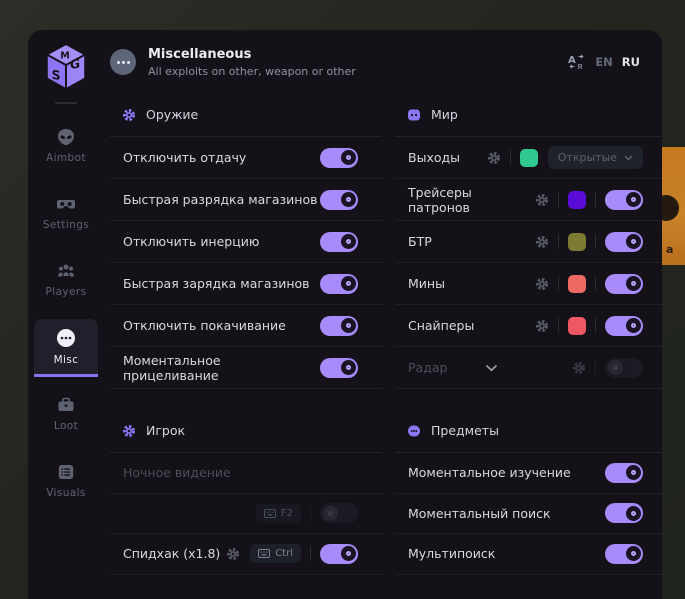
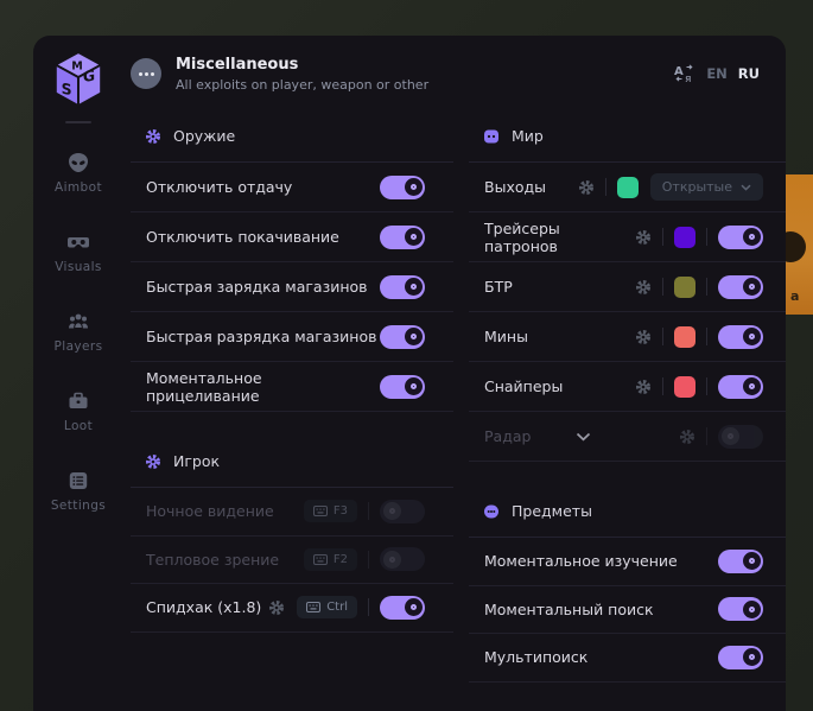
  a
  M
  Aimbot
- Settings
+ Visuals
  Players
- Misc
  Loot
- Visuals
+ Settings
  Miscellaneous
- All exploits on other, weapon or other
+ All exploits on player, weapon or other
  A
  я
  EN
  RU
  Оружие
  Отключить отдачу
- Быстрая разрядка магазинов
+ Отключить покачивание
- Отключить инерцию
  Быстрая зарядка магазинов
- Отключить покачивание
+ Быстрая разрядка магазинов
  Моментальное прицеливание
  Игрок
  Ночное видение
+ F3
+ Тепловое зрение
  F2
  Спидхак (x1.8)
  Ctrl
  Мир
  Выходы
  Открытые
  Трейсеры патронов
  БТР
  Мины
  Снайперы
  Радар
  Предметы
  Моментальное изучение
  Моментальный поиск
  Мультипоиск
